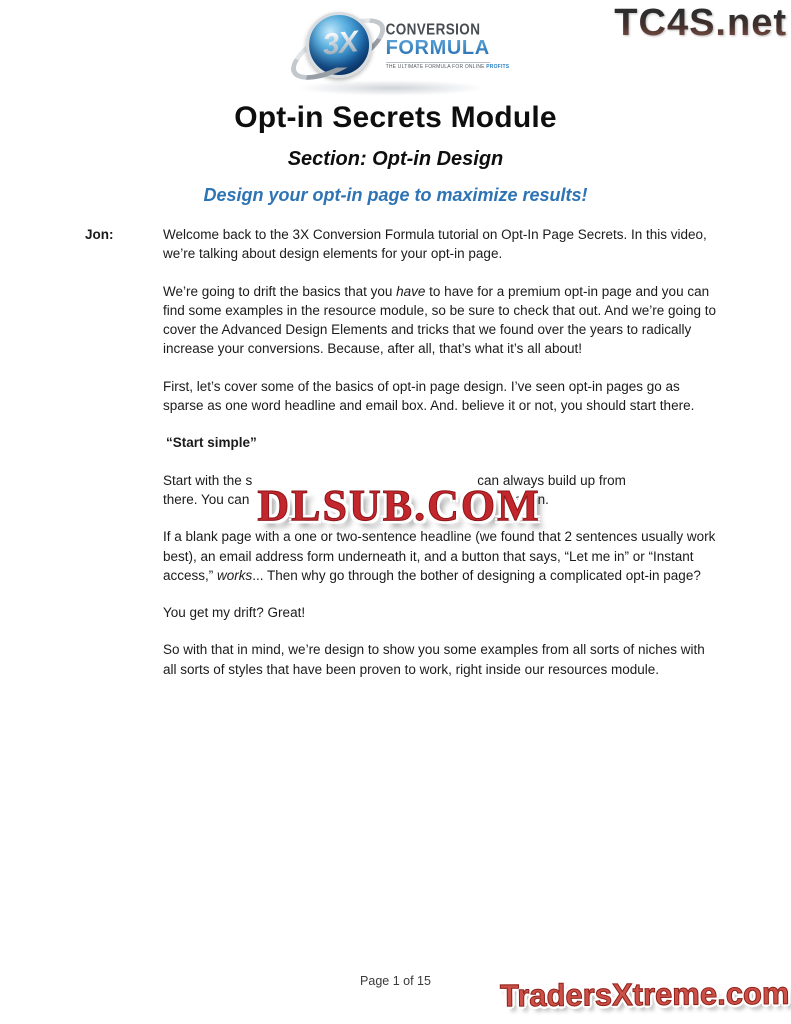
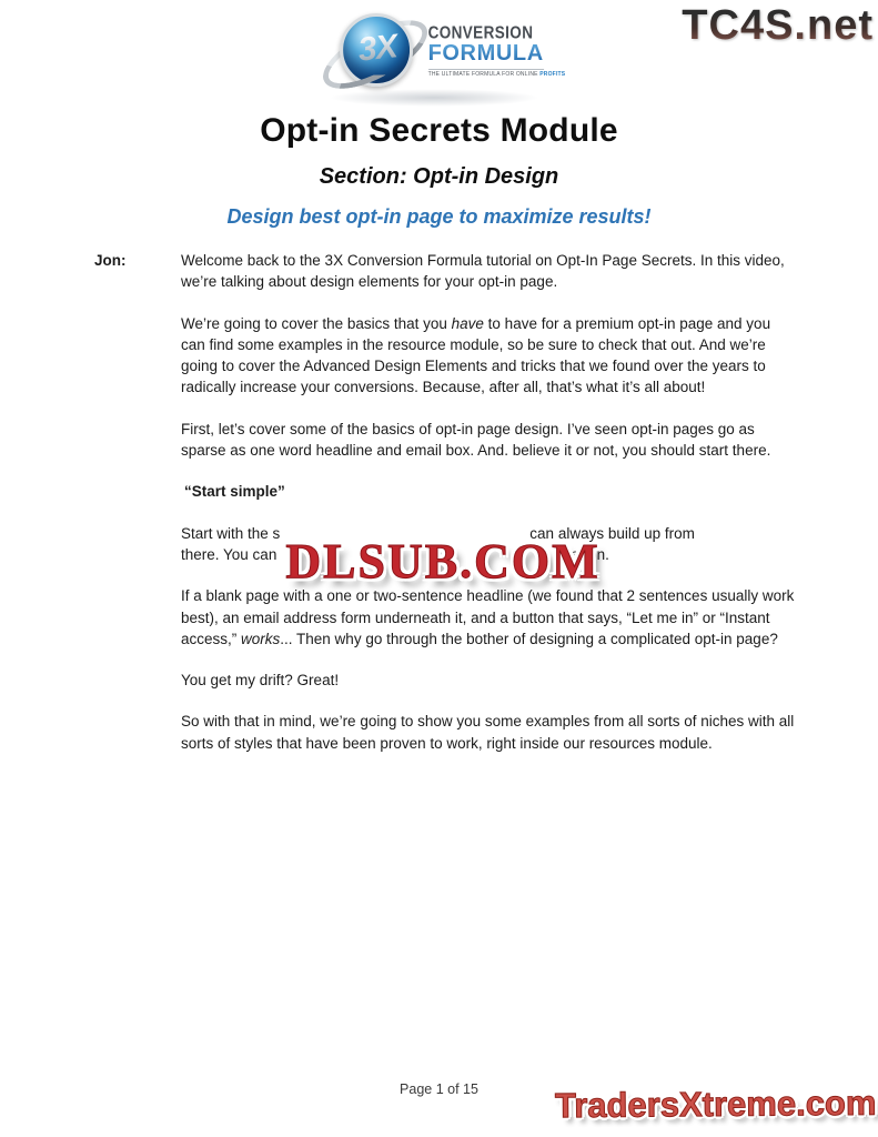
  TC4S.net
  CONVERSION
  FORMULA
  Opt-in Secrets Module
  Section: Opt-in Design
- Design your opt-in page to maximize results!
+ Design best opt-in page to maximize results!
  Jon:
  Welcome back to the 3X Conversion Formula tutorial on Opt-In Page Secrets. In this video, we’re talking about design elements for your opt-in page.
- We’re going to drift the basics that you have to have for a premium opt-in page and you can find some examples in the resource module, so be sure to check that out. And we’re going to cover the Advanced Design Elements and tricks that we found over the years to radically increase your conversions. Because, after all, that’s what it’s all about!
+ We’re going to cover the basics that you have to have for a premium opt-in page and you can find some examples in the resource module, so be sure to check that out. And we’re going to cover the Advanced Design Elements and tricks that we found over the years to radically increase your conversions. Because, after all, that’s what it’s all about!
  First, let’s cover some of the basics of opt-in page design. I’ve seen opt-in pages go as sparse as one word headline and email box. And. believe it or not, you should start there.
  “Start simple”
  Start with the s can always build up from
  there. You can er on.
  If a blank page with a one or two-sentence headline (we found that 2 sentences usually work best), an email address form underneath it, and a button that says, “Let me in” or “Instant access,” works... Then why go through the bother of designing a complicated opt-in page?
  You get my drift? Great!
- So with that in mind, we’re design to show you some examples from all sorts of niches with all sorts of styles that have been proven to work, right inside our resources module.
+ So with that in mind, we’re going to show you some examples from all sorts of niches with all sorts of styles that have been proven to work, right inside our resources module.
  DLSUB.COM
  Page 1 of 15
  TradersXtreme.com
